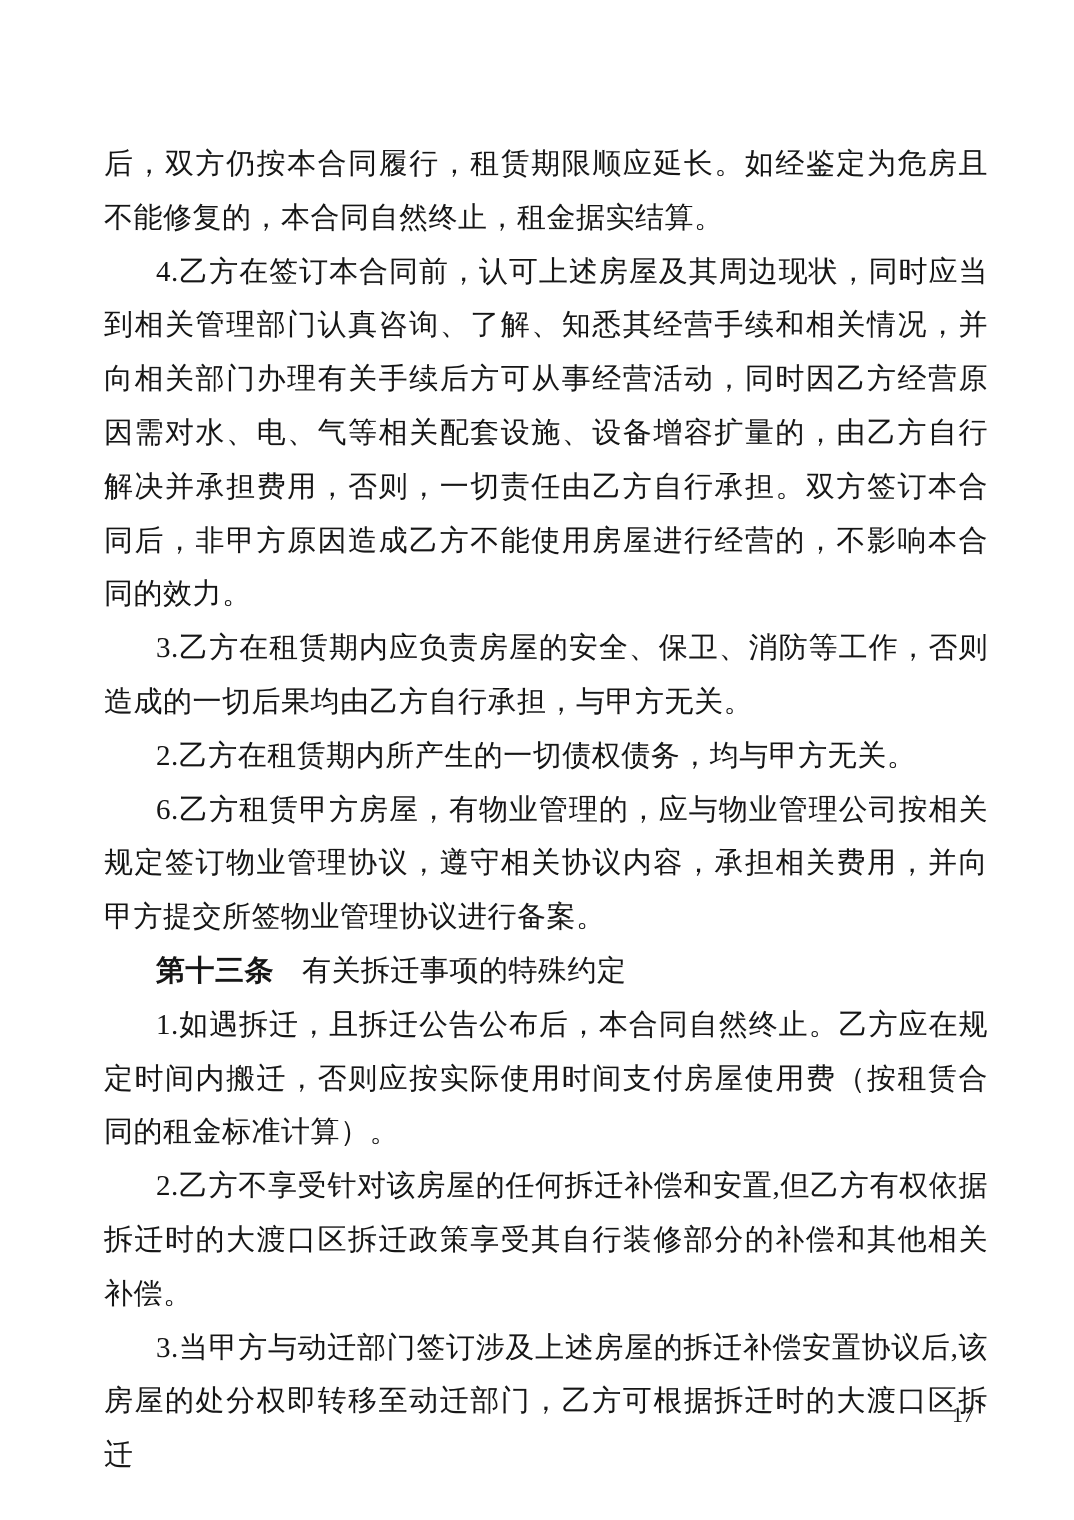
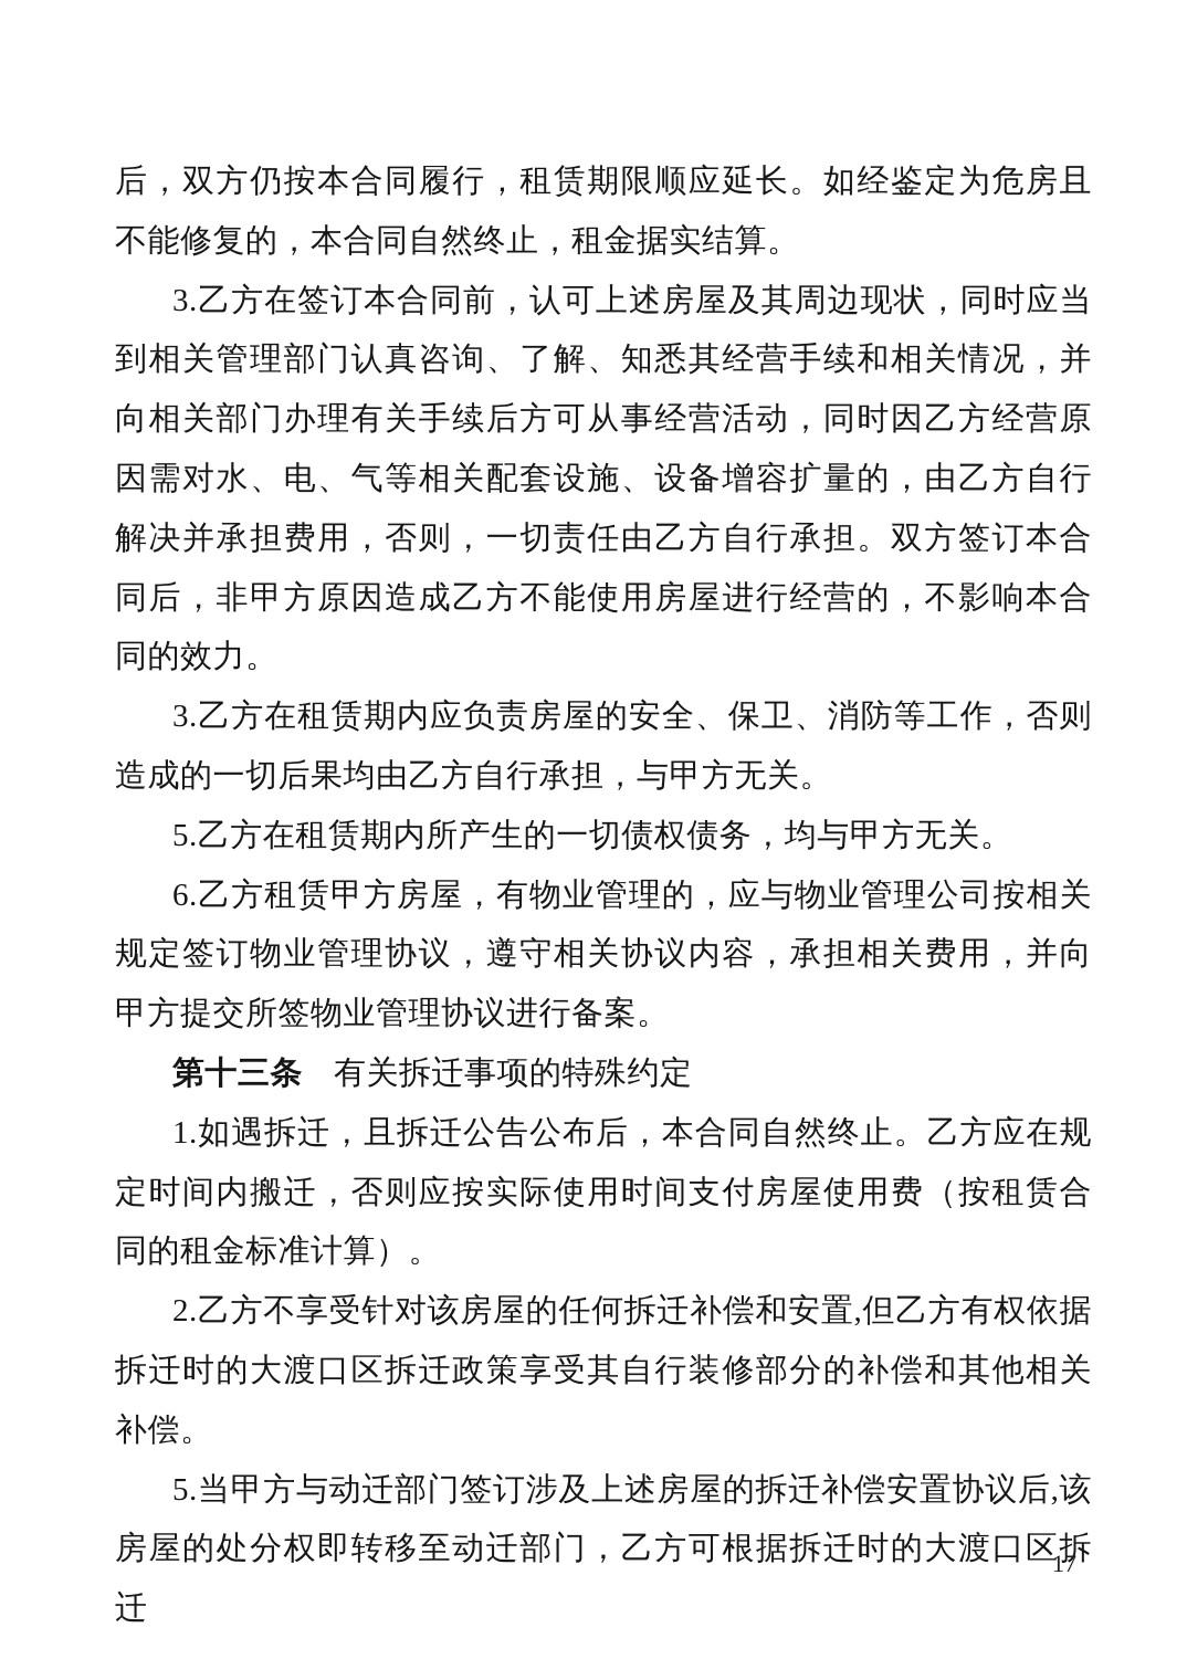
  后，双方仍按本合同履行，租赁期限顺应延长。如经鉴定为危房且不能修复的，本合同自然终止，租金据实结算。
- 4.乙方在签订本合同前，认可上述房屋及其周边现状，同时应当到相关管理部门认真咨询、了解、知悉其经营手续和相关情况，并向相关部门办理有关手续后方可从事经营活动，同时因乙方经营原因需对水、电、气等相关配套设施、设备增容扩量的，由乙方自行解决并承担费用，否则，一切责任由乙方自行承担。双方签订本合同后，非甲方原因造成乙方不能使用房屋进行经营的，不影响本合同的效力。
+ 3.乙方在签订本合同前，认可上述房屋及其周边现状，同时应当到相关管理部门认真咨询、了解、知悉其经营手续和相关情况，并向相关部门办理有关手续后方可从事经营活动，同时因乙方经营原因需对水、电、气等相关配套设施、设备增容扩量的，由乙方自行解决并承担费用，否则，一切责任由乙方自行承担。双方签订本合同后，非甲方原因造成乙方不能使用房屋进行经营的，不影响本合同的效力。
  3.乙方在租赁期内应负责房屋的安全、保卫、消防等工作，否则造成的一切后果均由乙方自行承担，与甲方无关。
- 2.乙方在租赁期内所产生的一切债权债务，均与甲方无关。
+ 5.乙方在租赁期内所产生的一切债权债务，均与甲方无关。
  6.乙方租赁甲方房屋，有物业管理的，应与物业管理公司按相关规定签订物业管理协议，遵守相关协议内容，承担相关费用，并向甲方提交所签物业管理协议进行备案。
  第十三条 有关拆迁事项的特殊约定
  1.如遇拆迁，且拆迁公告公布后，本合同自然终止。乙方应在规定时间内搬迁，否则应按实际使用时间支付房屋使用费（按租赁合同的租金标准计算）。
  2.乙方不享受针对该房屋的任何拆迁补偿和安置,但乙方有权依据拆迁时的大渡口区拆迁政策享受其自行装修部分的补偿和其他相关补偿。
- 3.当甲方与动迁部门签订涉及上述房屋的拆迁补偿安置协议后,该房屋的处分权即转移至动迁部门，乙方可根据拆迁时的大渡口区拆迁
+ 5.当甲方与动迁部门签订涉及上述房屋的拆迁补偿安置协议后,该房屋的处分权即转移至动迁部门，乙方可根据拆迁时的大渡口区拆迁
  17
